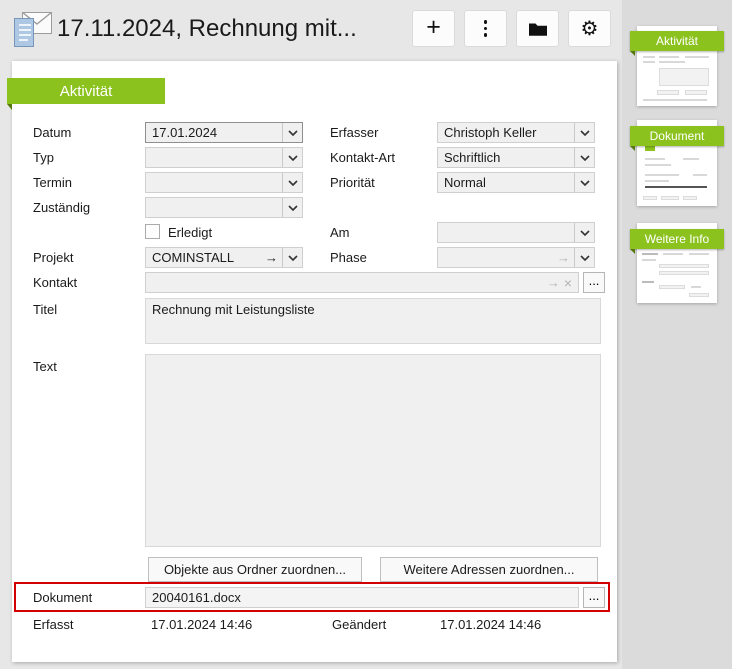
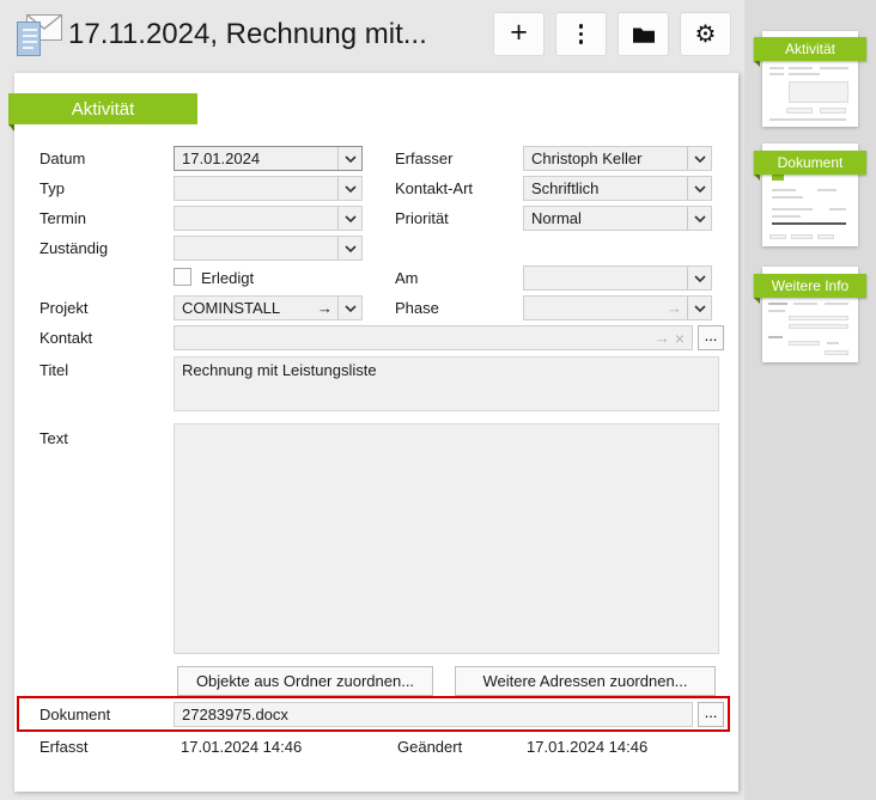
  17.11.2024, Rechnung mit...
  +
  ⚙
  Aktivität
  Datum
  17.01.2024
  Erfasser
  Christoph Keller
  Typ
  Kontakt-Art
  Schriftlich
  Termin
  Priorität
  Normal
  Zuständig
  Erledigt
  Am
  Projekt
  COMINSTALL
  →
  Phase
  →
  Kontakt
  →
  ×
  ...
  Titel
  Rechnung mit Leistungsliste
  Text
  Objekte aus Ordner zuordnen...
  Weitere Adressen zuordnen...
  Dokument
- 20040161.docx
+ 27283975.docx
  ...
  Erfasst
  17.01.2024 14:46
  Geändert
  17.01.2024 14:46
  Aktivität
  Dokument
  Weitere Info
